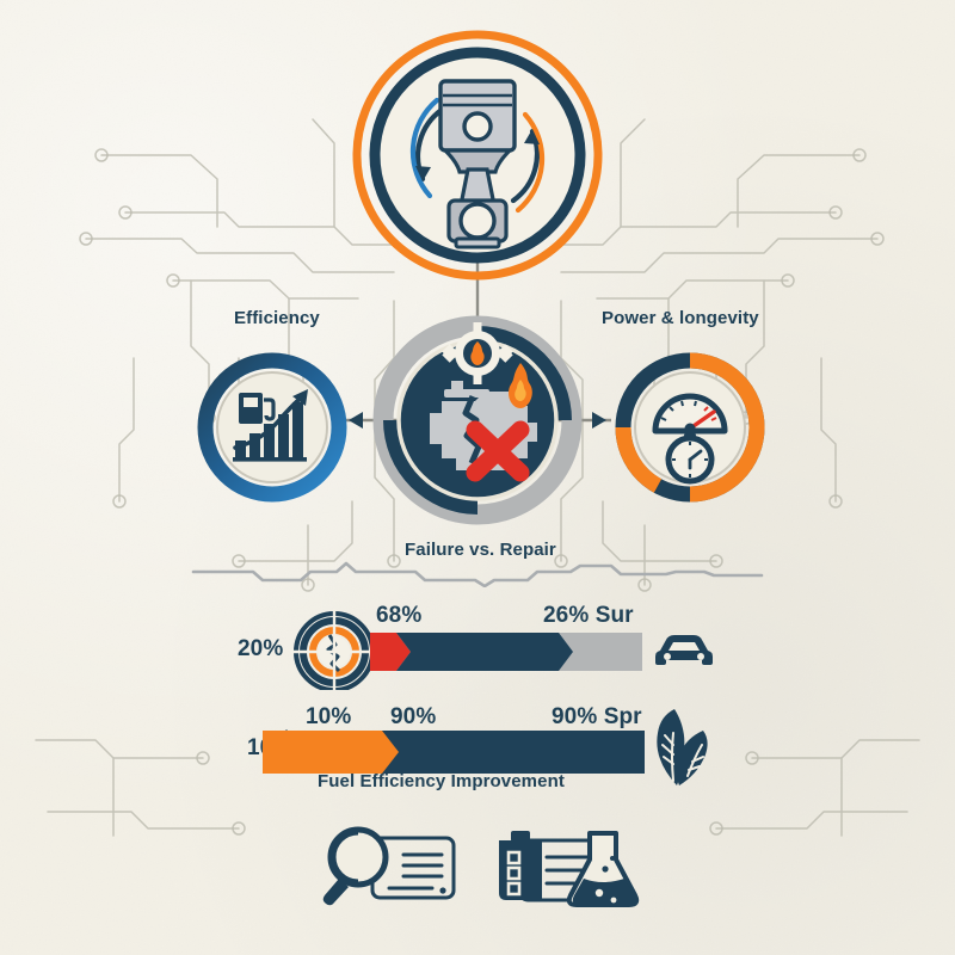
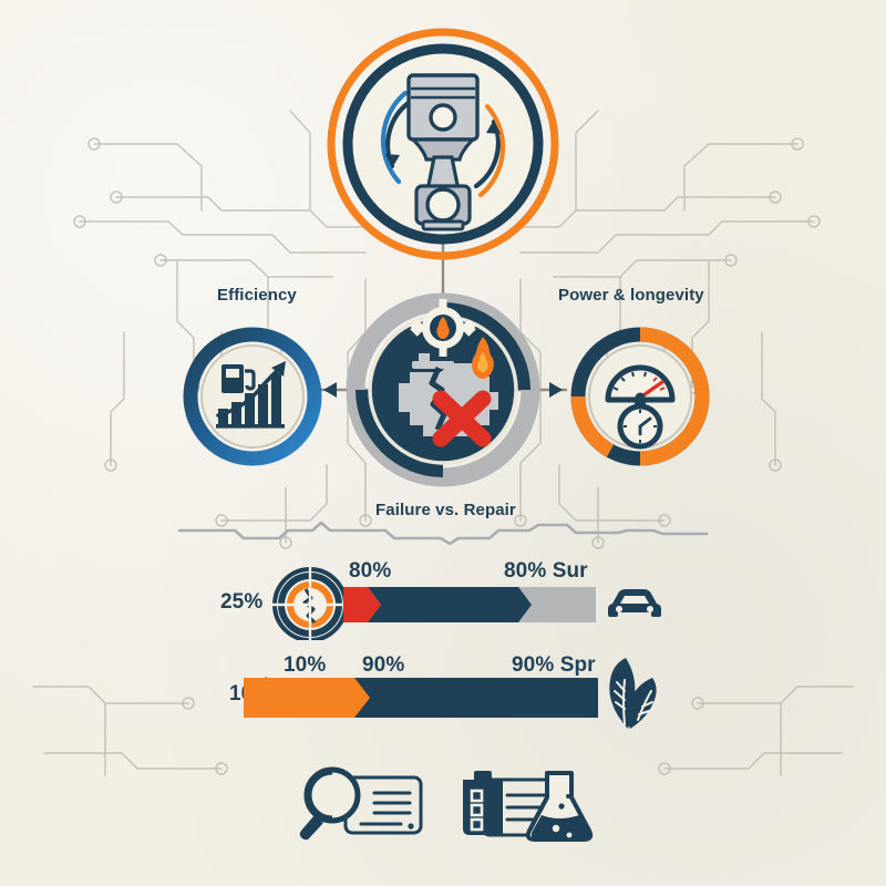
  Efficiency
  Failure vs. Repair
  Power & longevity
- 20%
+ 25%
- 68%
+ 80%
- 26% Sur
+ 80% Sur
  10%
  90%
  90% Spr
- Fuel Efficiency Improvement
